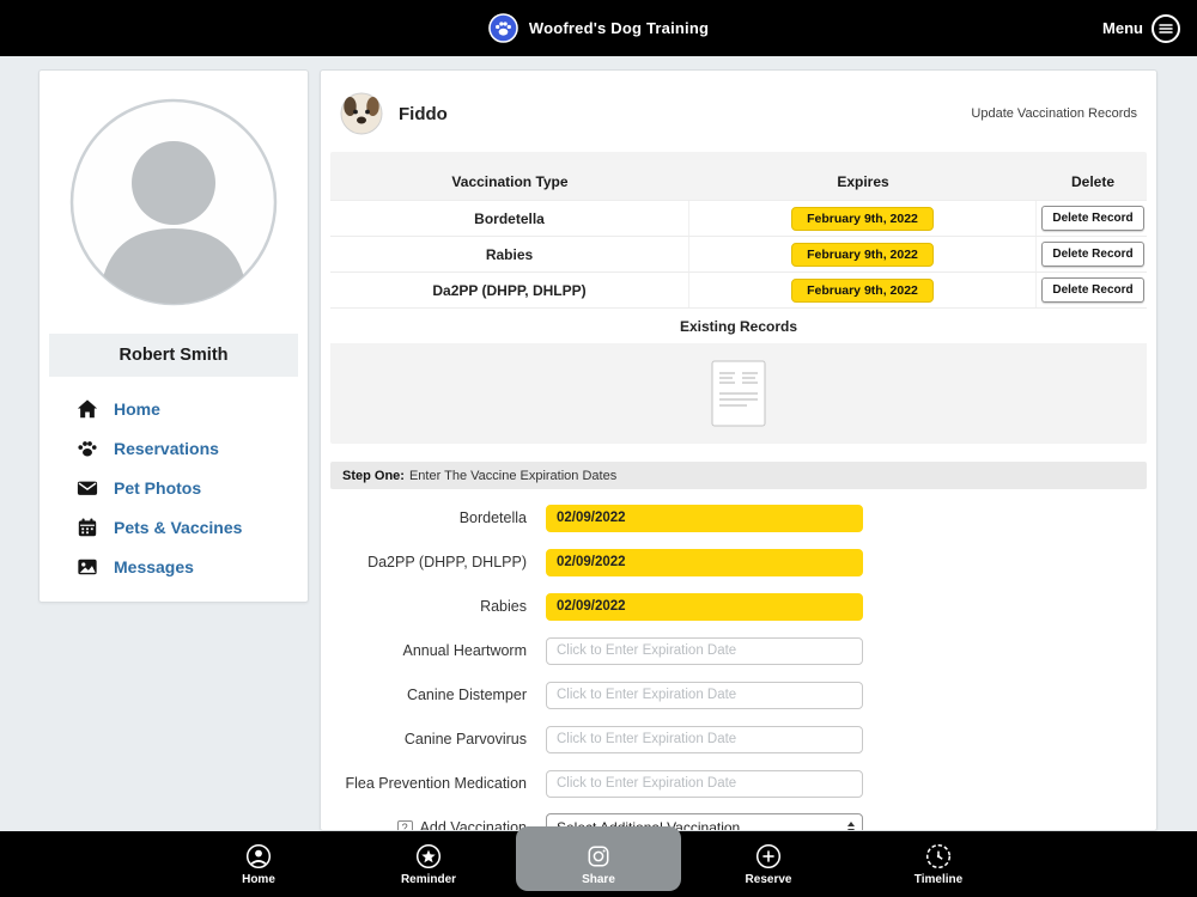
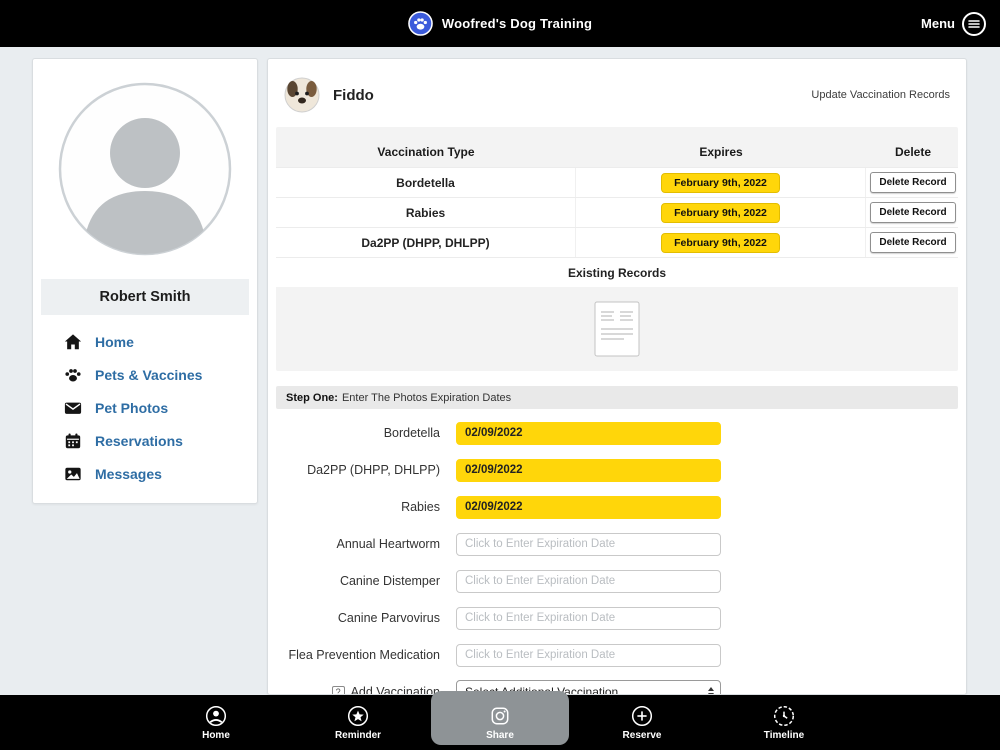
  Woofred's Dog Training
  Menu
  Robert Smith
  Home
- Reservations
+ Pets & Vaccines
  Pet Photos
- Pets & Vaccines
+ Reservations
  Messages
  Fiddo
  Update Vaccination Records
  Vaccination Type
  Expires
  Delete
  Bordetella
  February 9th, 2022
  Delete Record
  Rabies
  February 9th, 2022
  Delete Record
  Da2PP (DHPP, DHLPP)
  February 9th, 2022
  Delete Record
  Existing Records
  Step One:
- Enter The Vaccine Expiration Dates
+ Enter The Photos Expiration Dates
  Bordetella
  02/09/2022
  Da2PP (DHPP, DHLPP)
  02/09/2022
  Rabies
  02/09/2022
  Annual Heartworm
  Click to Enter Expiration Date
  Canine Distemper
  Click to Enter Expiration Date
  Canine Parvovirus
  Click to Enter Expiration Date
  Flea Prevention Medication
  Click to Enter Expiration Date
  ?
  Add Vaccinatio
  Home
  Reminder
  Share
  Reserve
  Timeline
